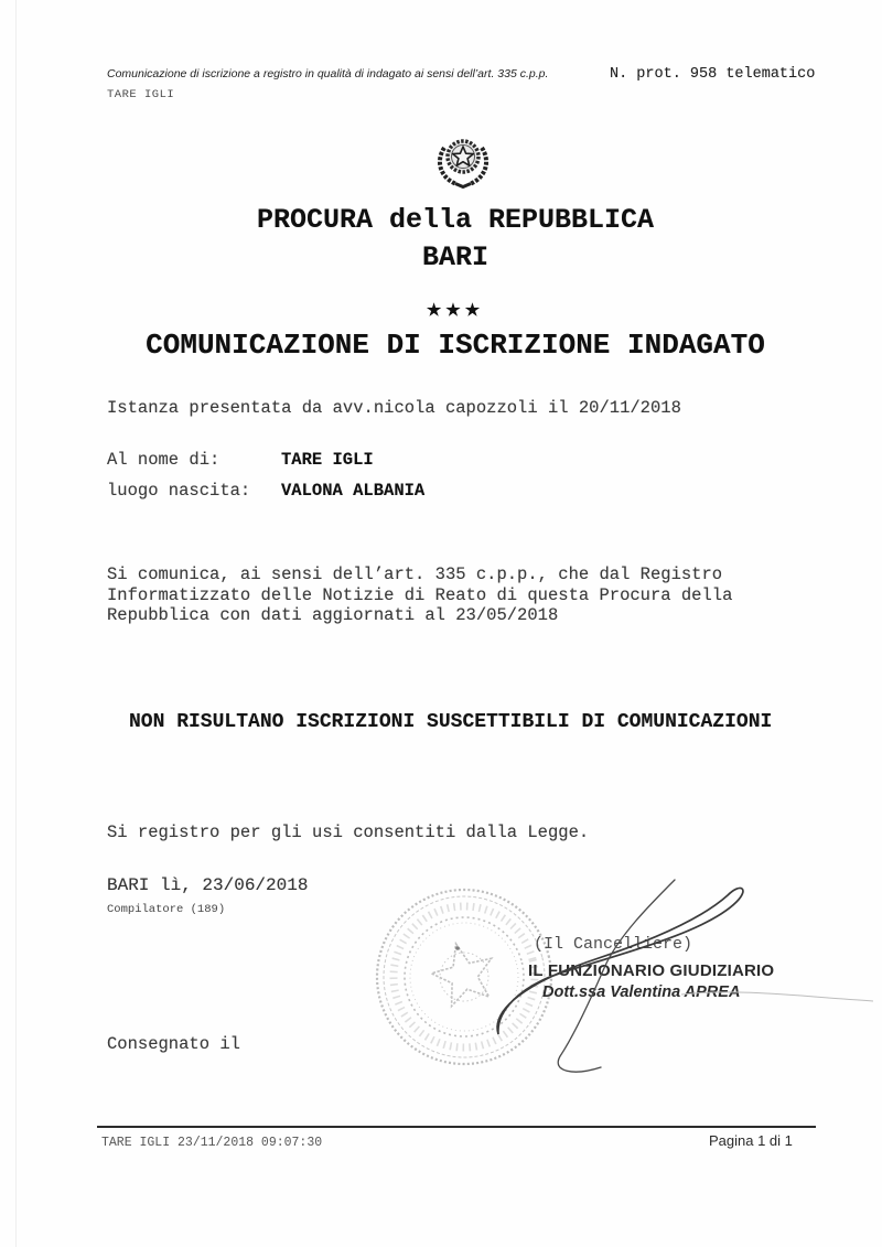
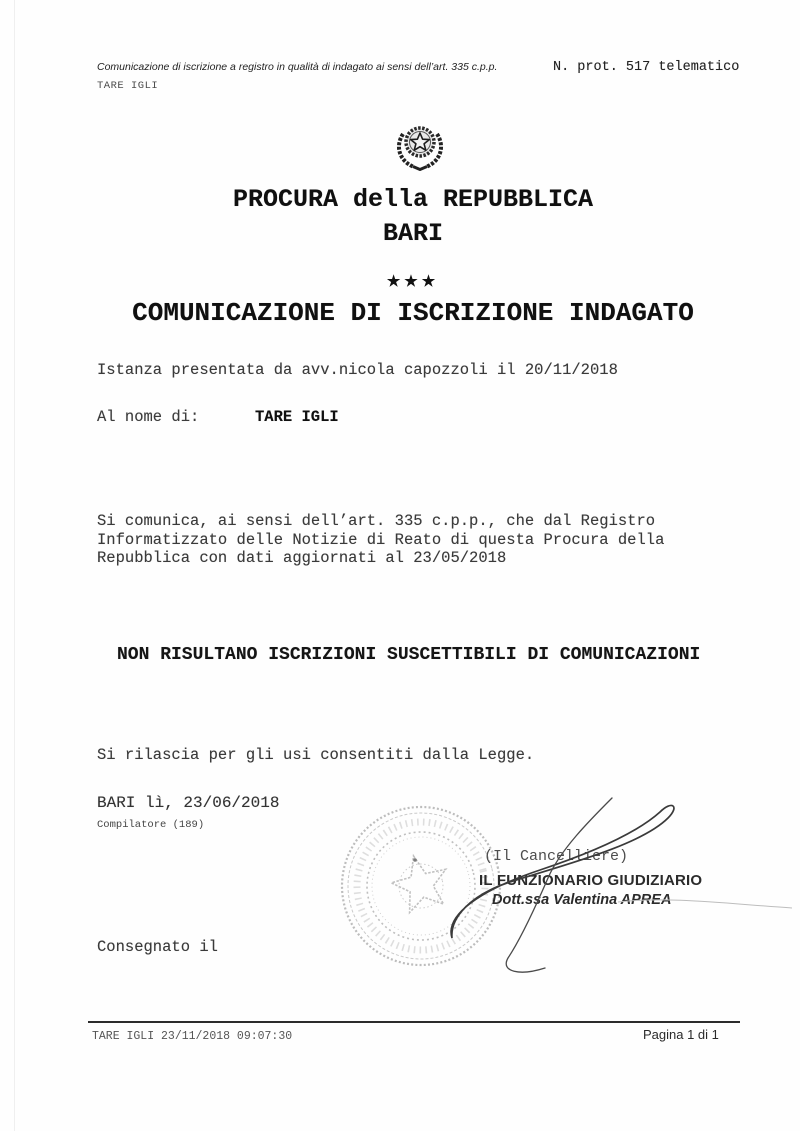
  Comunicazione di iscrizione a registro in qualità di indagato ai sensi dell’art. 335 c.p.p.
- N. prot. 958 telematico
+ N. prot. 517 telematico
  TARE IGLI
  PROCURA della REPUBBLICA
  BARI
  ★★★
  COMUNICAZIONE DI ISCRIZIONE INDAGATO
  Istanza presentata da avv.nicola capozzoli il 20/11/2018
  Al nome di:
  TARE IGLI
- luogo nascita:
- VALONA ALBANIA
  Si comunica, ai sensi dell’art. 335 c.p.p., che dal Registro Informatizzato delle Notizie di Reato di questa Procura della Repubblica con dati aggiornati al 23/05/2018
  NON RISULTANO ISCRIZIONI SUSCETTIBILI DI COMUNICAZIONI
- Si registro per gli usi consentiti dalla Legge.
+ Si rilascia per gli usi consentiti dalla Legge.
  BARI lì, 23/06/2018
  Compilatore (189)
  (Il Cancliere)
  IL FNZIONARIO GIUDIZIARIO
  Dott.ssa Valentina A
  Consegnato il
  TARE IGLI 23/11/2018 09:07:30
  Pagina 1 di 1
